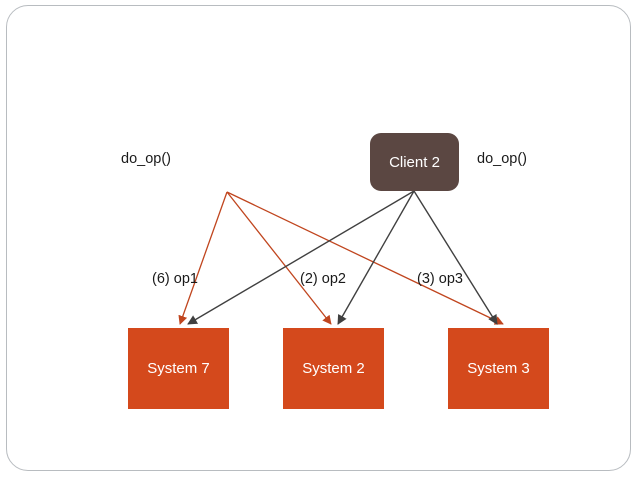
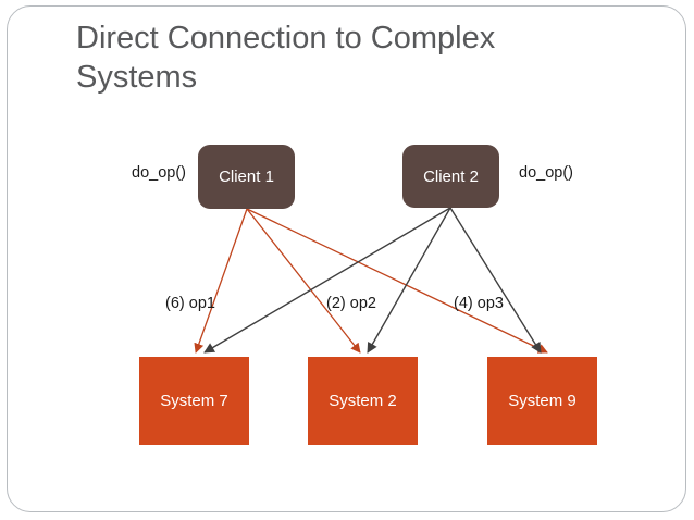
+ Direct Connection to Complex
+ Systems
+ Client 1
  Client 2
  do_op()
  do_op()
  (6) op1
  (2) op2
- (3) op3
+ (4) op3
  System 7
  System 2
- System 3
+ System 9
